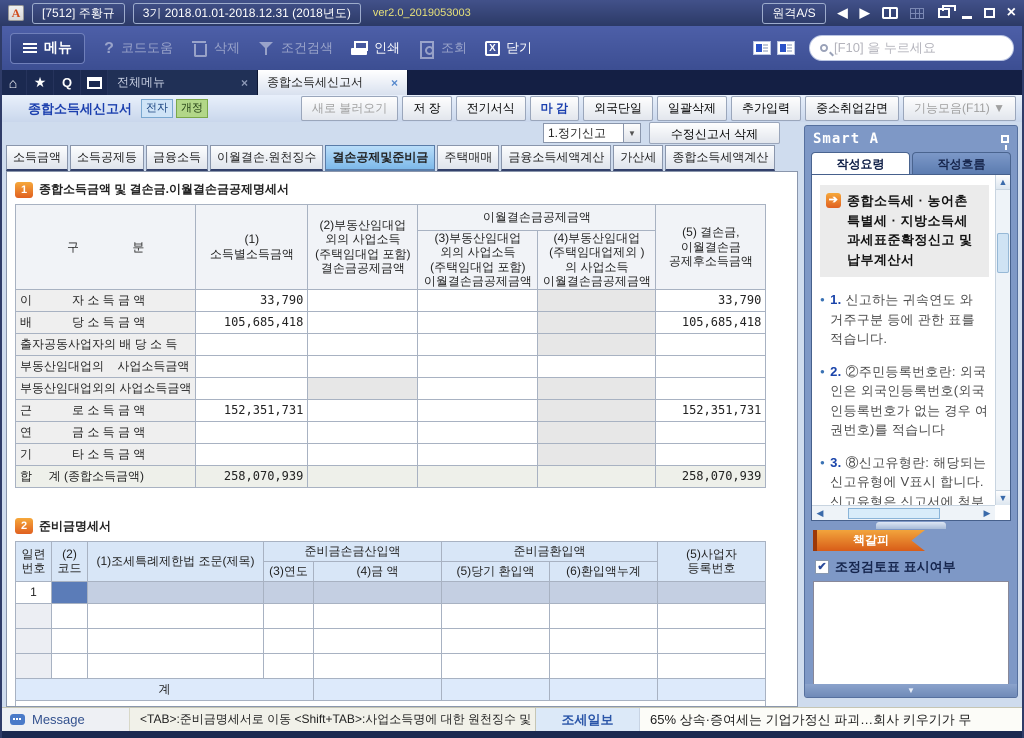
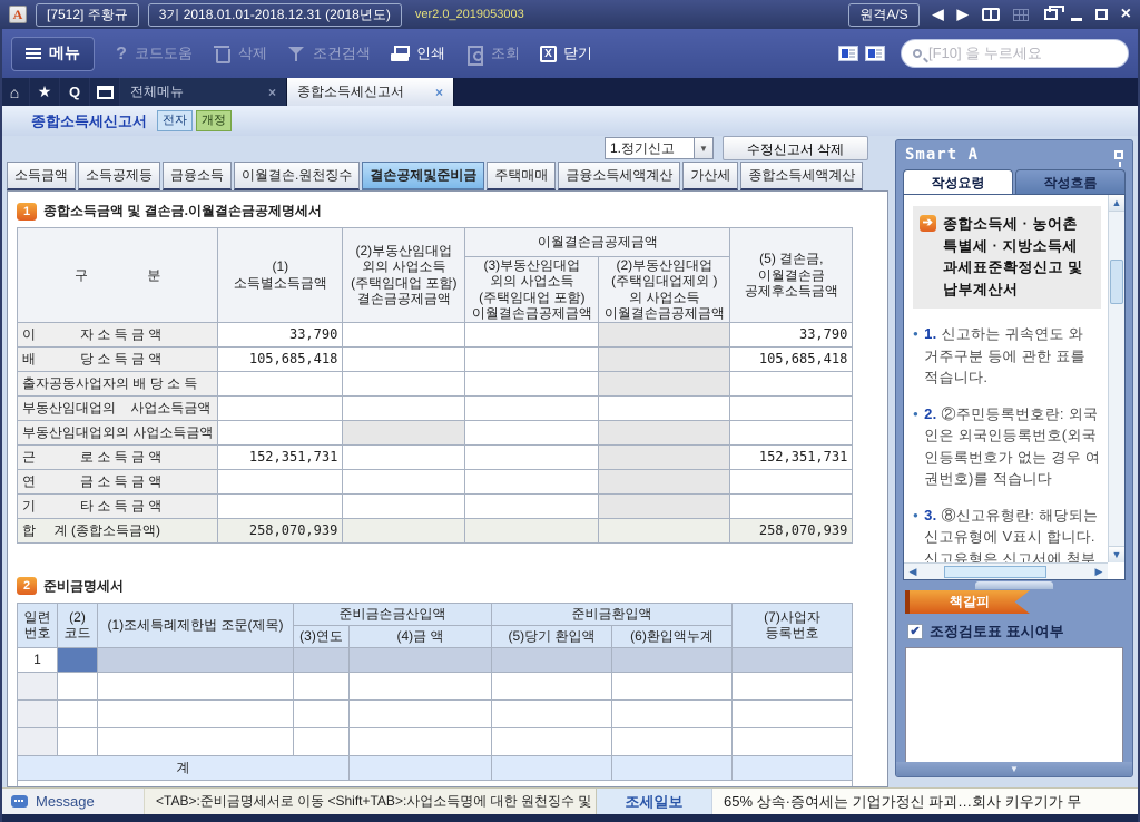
  A
  [7512] 주황규
  3기 2018.01.01-2018.12.31 (2018년도)
  ver2.0_2019053003
  원격A/S
  ◀
  ▶
  ×
  메뉴
  ?
  코드도움
  삭제
  조건검색
  인쇄
  조회
  X
  닫기
  [F10] 을 누르세요
  ⌂
  ★
  Q
  전체메뉴
  ×
  종합소득세신고서
  ×
  종합소득세신고서
  전자
  개정
- 새로 불러오기
- 저 장
- 전기서식
- 마 감
- 외국단일
- 일괄삭제
- 추가입력
- 중소취업감면
- 기능모음(F11) ▼
  1.정기신고
  ▼
  수정신고서 삭제
  소득금액
  소득공제등
  금융소득
  이월결손.원천징수
  결손공제및준비금
  주택매매
  금융소득세액계산
  가산세
  종합소득세액계산
  1
  종합소득금액 및 결손금.이월결손금공제명세서
  구 분	(1) 소득별소득금액	(2)부동산임대업 외의 사업소득 (주택임대업 포함) 결손금공제금액	이월결손금공제금액	(5) 결손금, 이월결손금 공제후소득금액
- (3)부동산임대업 외의 사업소득 (주택임대업 포함) 이월결손금공제금액	(4)부동산임대업 (주택임대업제외 ) 의 사업소득 이월결손금공제금액
+ (3)부동산임대업 외의 사업소득 (주택임대업 포함) 이월결손금공제금액	(2)부동산임대업 (주택임대업제외 ) 의 사업소득 이월결손금공제금액
  이 자 소 득 금 액	33,790				33,790
  배 당 소 득 금 액	105,685,418				105,685,418
  출자공동사업자의 배 당 소 득
  부동산임대업의 사업소득금액
  부동산임대업외의 사업소득금액
  근 로 소 득 금 액	152,351,731				152,351,731
  연 금 소 득 금 액
  기 타 소 득 금 액
  합 계 (종합소득금액)	258,070,939				258,070,939
  2
  준비금명세서
- 일련 번호	(2) 코드	(1)조세특례제한법 조문(제목)	준비금손금산입액	준비금환입액	(5)사업자 등록번호
+ 일련 번호	(2) 코드	(1)조세특례제한법 조문(제목)	준비금손금산입액	준비금환입액	(7)사업자 등록번호
  (3)연도	(4)금 액	(5)당기 환입액	(6)환입액누계
  1
  계
  Smart A
  작성요령
  작성흐름
  ➔
  종합소득세 · 농어촌 특별세 · 지방소득세 과세표준확정신고 및 납부계산서
  ●
  1. 신고하는 귀속연도 와 거주구분 등에 관한 표를 적습니다.
  ●
  2. ②주민등록번호란: 외국인은 외국인등록번호(외국인등록번호가 없는 경우 여권번호)를 적습니다
  ●
  ▲
  ▼
  ◀
  ▶
  책갈피
  ✔
  조정검토표 표시여부
  ▼
  Message
  <TAB>:준비금명세서로 이동 <Shift+TAB>:사업소득명에 대한 원천징수 및
  조세일보
  65% 상속·증여세는 기업가정신 파괴…회사 키우기가 무
